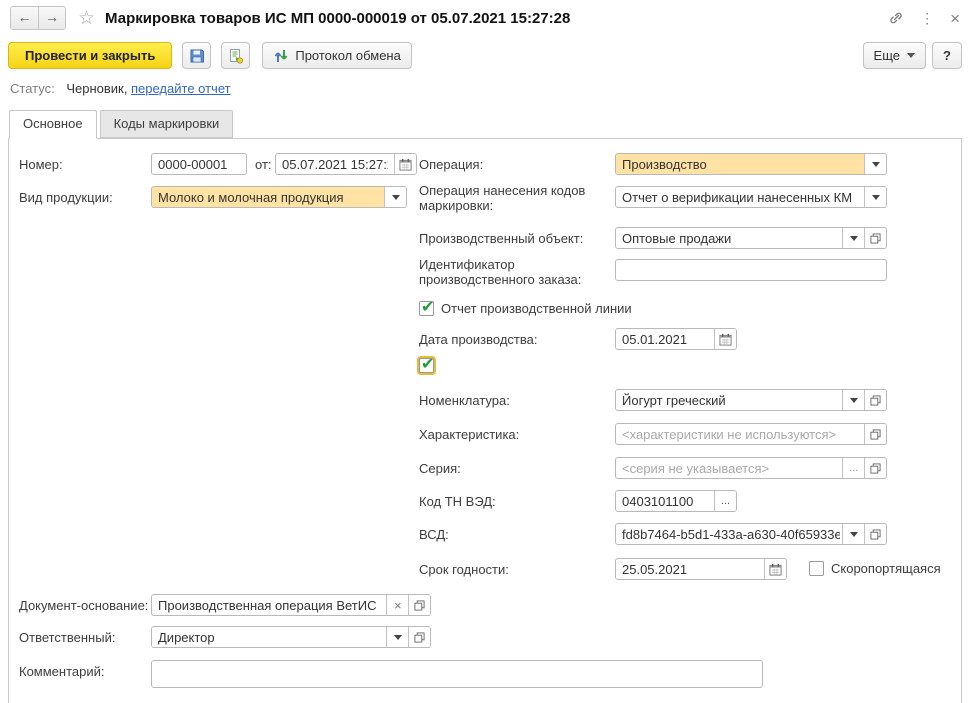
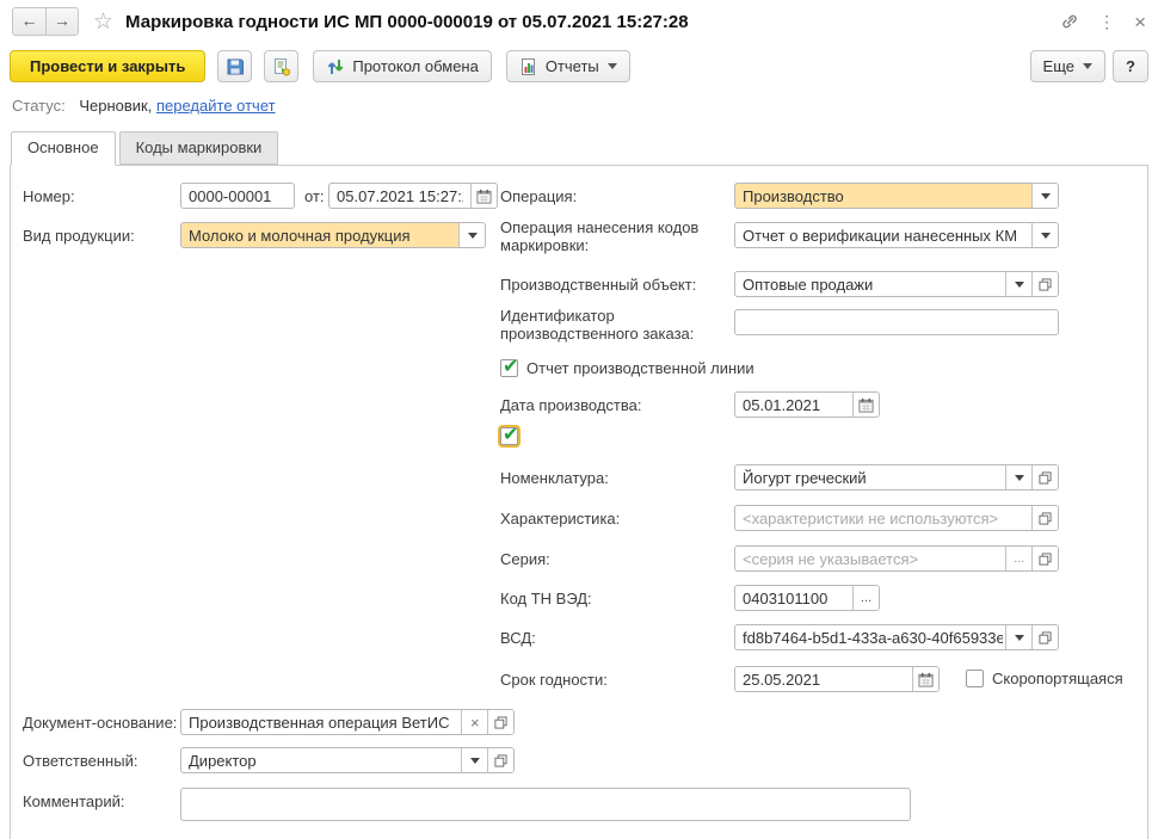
  ←
  →
  ☆
- Маркировка товаров ИС МП 0000-000019 от 05.07.2021 15:27:28
+ Маркировка годности ИС МП 0000-000019 от 05.07.2021 15:27:28
  ⋮
  ×
  Провести и закрыть
  Протокол обмена
+ Отчеты
  Еще
  ?
  Статус: Черновик, передайте отчет
  Основное
  Коды маркировки
  Номер:
  0000-00001
  от:
  05.07.2021 15:27:
  Вид продукции:
  Молоко и молочная продукция
  Операция:
  Производство
  Операция нанесения кодов маркировки:
  Отчет о верификации нанесенных КМ
  Производственный объект:
  Оптовые продажи
  Идентификатор производственного заказа:
  ✔
  Отчет производственной линии
  Дата производства:
  05.01.2021
  ✔
  Номенклатура:
  Йогурт греческий
  Характеристика:
  <характеристики не используются>
  Серия:
  <серия не указывается>
  ...
  Код ТН ВЭД:
  0403101100
  ...
  ВСД:
  fd8b7464-b5d1-433a-a630-40f65933e
  Срок годности:
  25.05.2021
  Скоропортящаяся
  Документ-основание:
  Производственная операция ВетИС
  ×
  Ответственный:
  Директор
  Комментарий:
